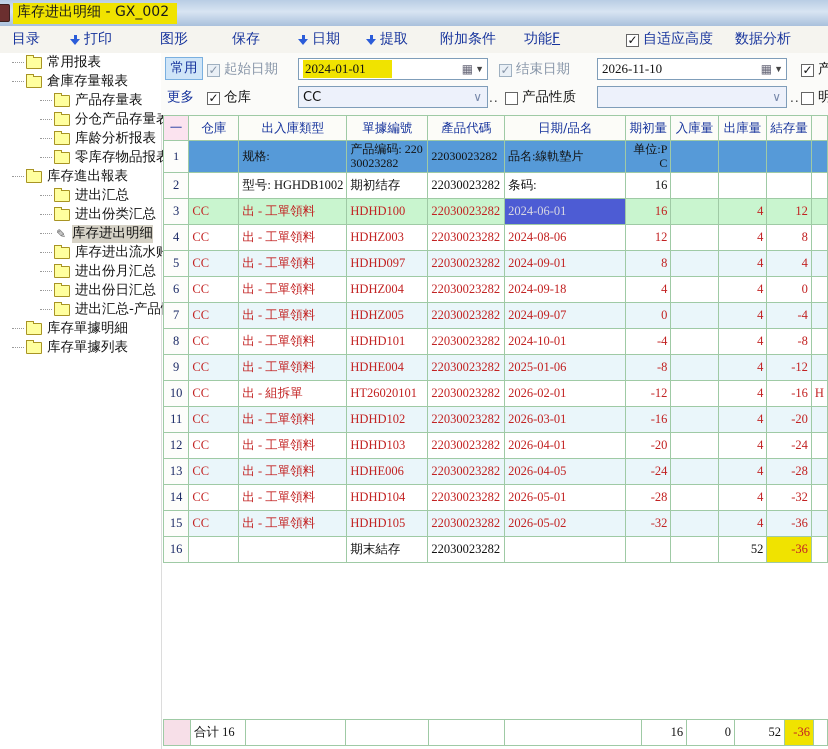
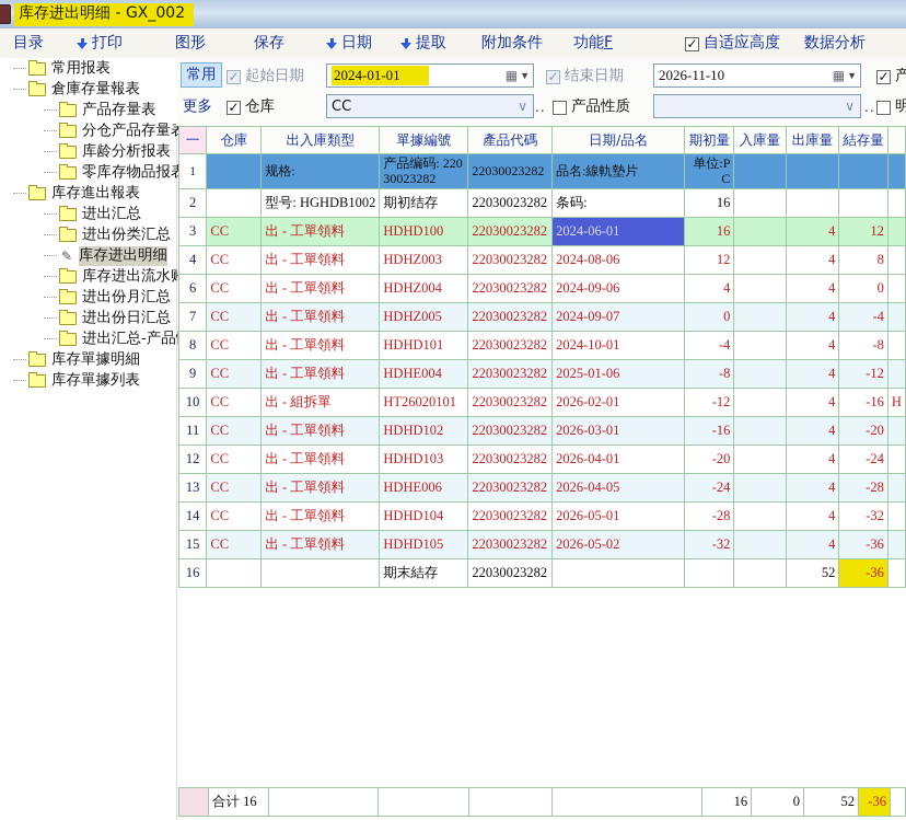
  库存进出明细 - GX_002
  目录
  打印
  图形
  保存
  日期
  提取
  附加条件
  功能F
  自适应高度
  数据分析
  常用报表
  倉庫存量報表
  产品存量表
  分仓产品存量
  库龄分析报表
  零库存物品报
  库存進出報表
  进出汇总
  进出份类汇总
  ✎
  库存进出明细
  库存进出流水
  进出份月汇总
  进出份日汇总
  进出汇总-产品
  库存單據明細
  库存單據列表
  常用
  更多
  起始日期
  2024-01-01
  ▦
  ▼
  结束日期
  2026-11-10
  ▦
  ▼
  产
  仓库
  CC
  ∨
  ..
  产品性质
  ∨
  ..
  明
  一	仓庫	出入庫類型	單據編號	產品代碼	日期/品名	期初量	入庫量	出庫量	結存量
  1		规格:	产品编码: 22030023282	22030023282	品名:線軌墊片	单位:PC
  2		型号: HGHDB1002	期初结存	22030023282	条码:	16
  3	CC	出 - 工單領料	HDHD100	22030023282	2024-06-01	16		4	12
  4	CC	出 - 工單領料	HDHZ003	22030023282	2024-08-06	12		4	8
- 5	CC	出 - 工單領料	HDHD097	22030023282	2024-09-01	8		4	4
- 6	CC	出 - 工單領料	HDHZ004	22030023282	2024-09-18	4		4	0
+ 6	CC	出 - 工單領料	HDHZ004	22030023282	2024-09-06	4		4	0
  7	CC	出 - 工單領料	HDHZ005	22030023282	2024-09-07	0		4	-4
  8	CC	出 - 工單領料	HDHD101	22030023282	2024-10-01	-4		4	-8
  9	CC	出 - 工單領料	HDHE004	22030023282	2025-01-06	-8		4	-12
  10	CC	出 - 組拆單	HT26020101	22030023282	2026-02-01	-12		4	-16	H
  11	CC	出 - 工單領料	HDHD102	22030023282	2026-03-01	-16		4	-20
  12	CC	出 - 工單領料	HDHD103	22030023282	2026-04-01	-20		4	-24
  13	CC	出 - 工單領料	HDHE006	22030023282	2026-04-05	-24		4	-28
  14	CC	出 - 工單領料	HDHD104	22030023282	2026-05-01	-28		4	-32
  15	CC	出 - 工單領料	HDHD105	22030023282	2026-05-02	-32		4	-36
  16			期末結存	22030023282				52	-36
  	合计 16					16	0	52	-36
